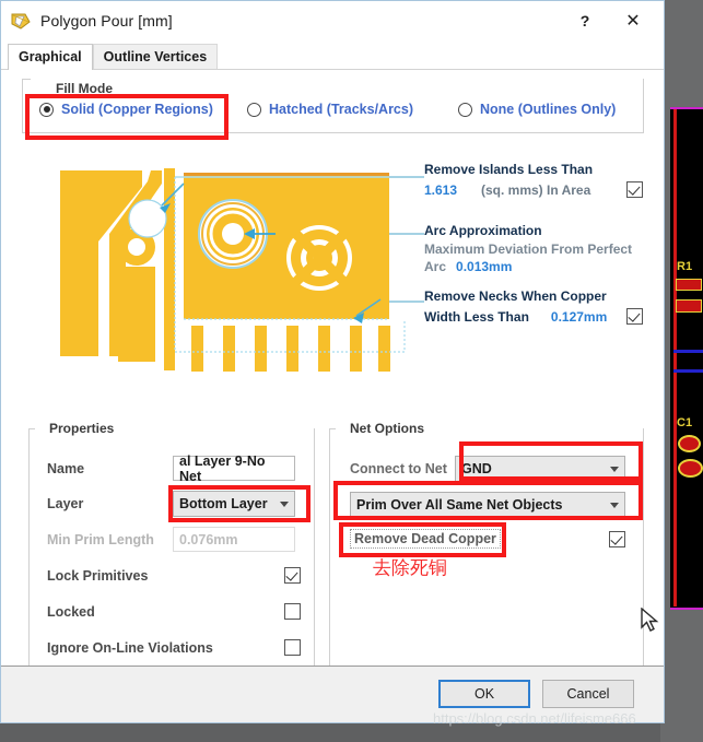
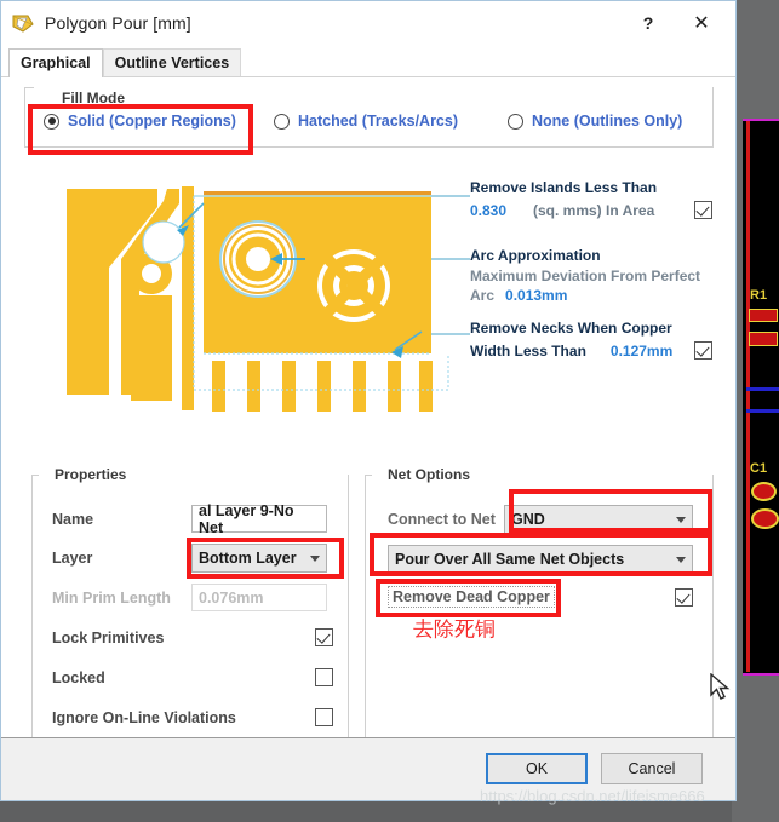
  R1
  C1
  Polygon Pour [mm]
  ?
  ✕
  Graphical
  Outline Vertices
  Fill Mode
  Solid (Copper Regions)
  Hatched (Tracks/Arcs)
  None (Outlines Only)
  Remove Islands Less Than
- 1.613
+ 0.830
  (sq. mms) In Area
  Arc Approximation
  Maximum Deviation From Perfect
  Arc
  0.013mm
  Remove Necks When Copper
  Width Less Than
  0.127mm
  Properties
  Name
  al Layer 9-No Net
  Layer
  Bottom Layer
  Min Prim Length
  0.076mm
  Lock Primitives
  Locked
  Ignore On-Line Violations
  Net Options
  Connect to Net
  GND
- Prim Over All Same Net Objects
+ Pour Over All Same Net Objects
  Remove Dead Copper
  OK
  Cancel
  去除死铜
  https://blog.csdn.net/lifeisme666
